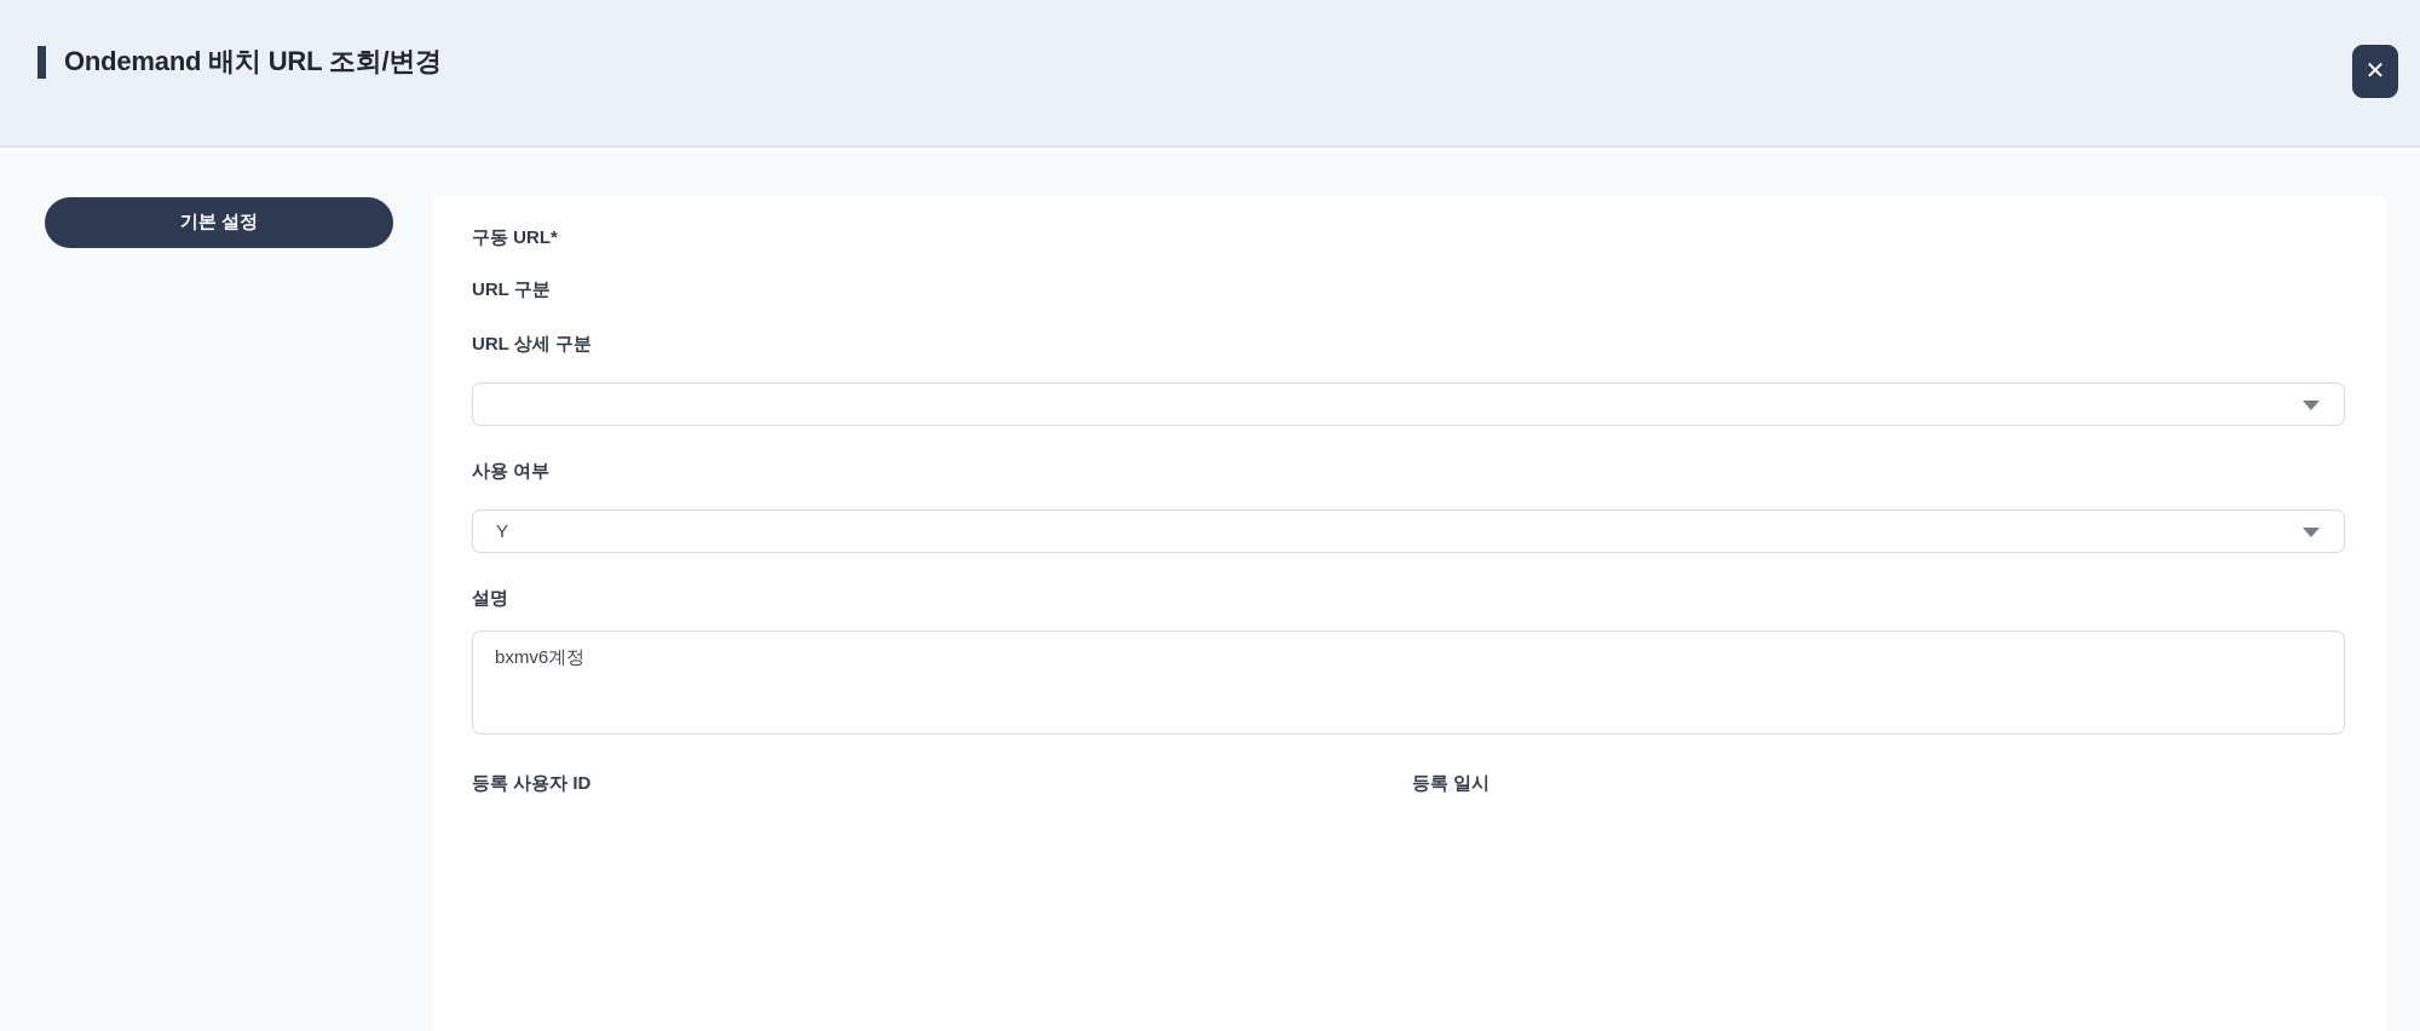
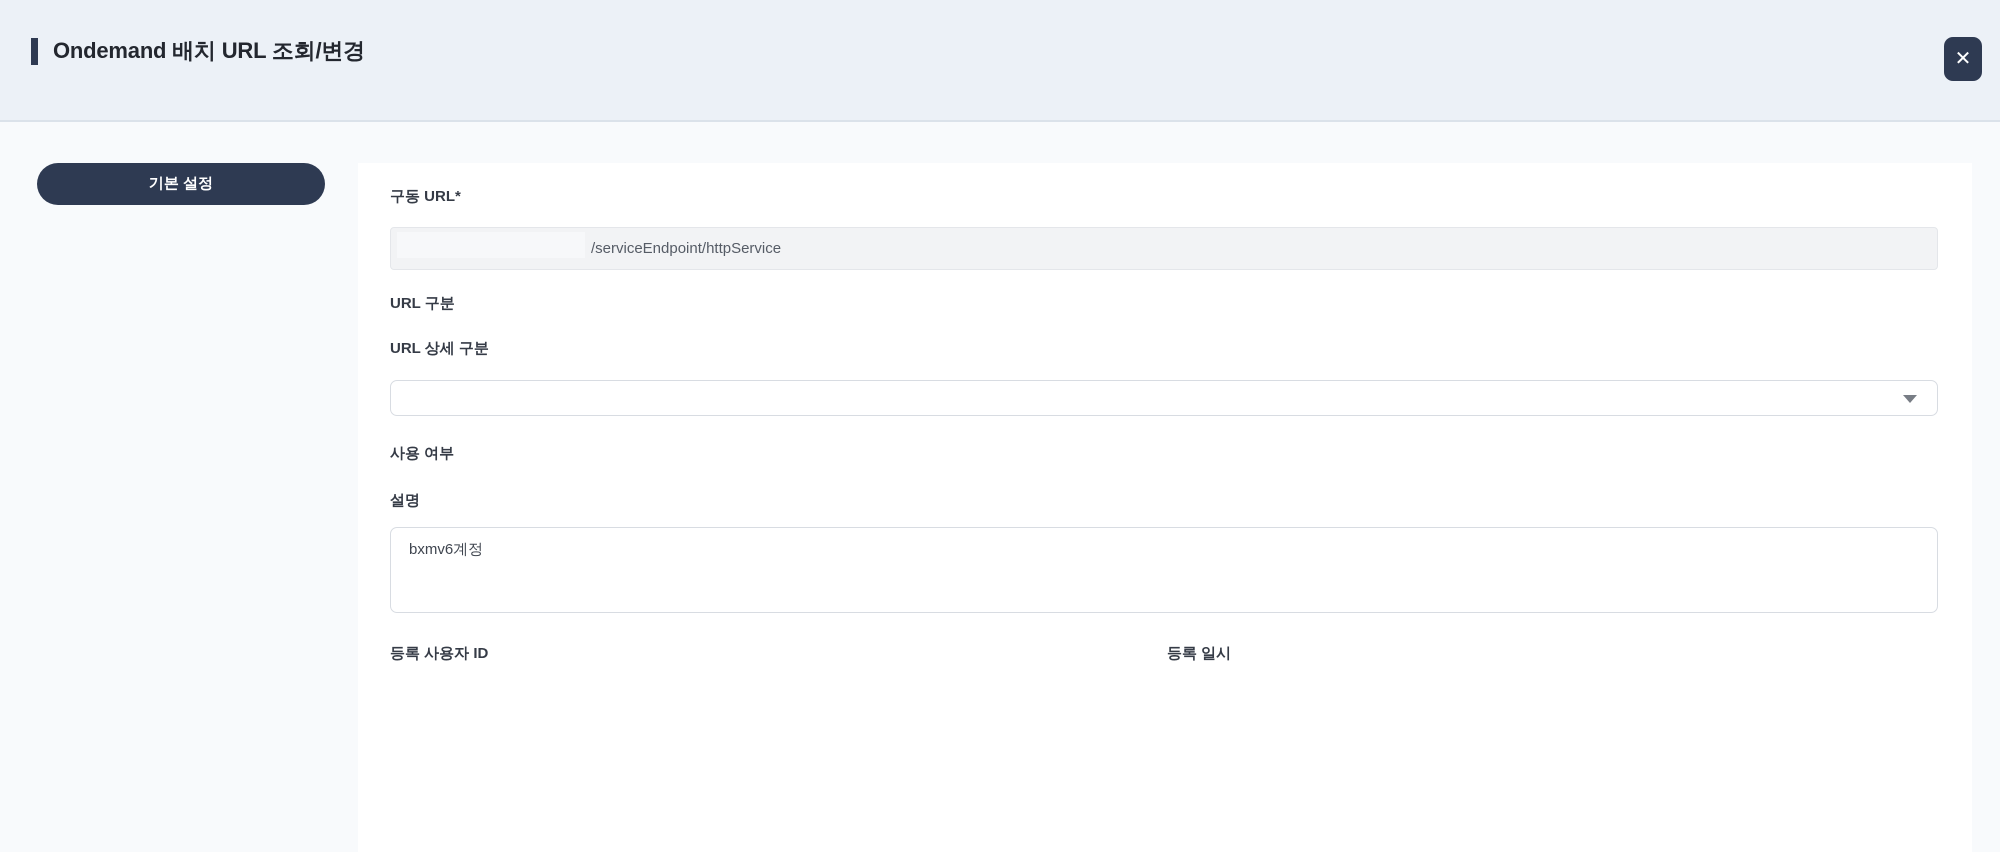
  Ondemand 배치 URL 조회/변경
  ✕
  기본 설정
  구동 URL*
+ /serviceEndpoint/httpService
  URL 구분
  URL 상세 구분
  사용 여부
- Y
  설명
  bxmv6계정
  등록 사용자 ID
  등록 일시
